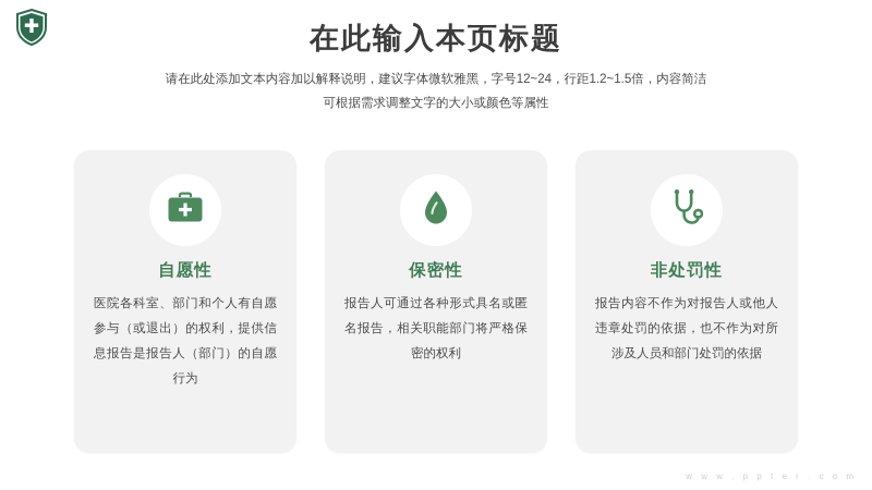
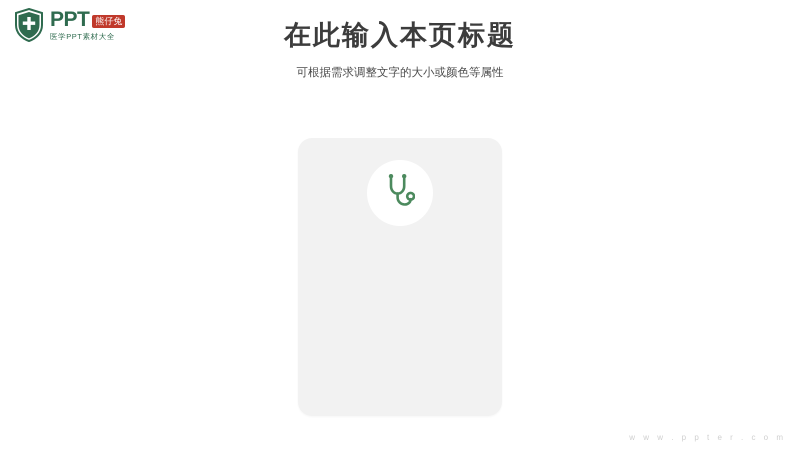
+ PPT
+ 熊仔兔
+ 医学PPT素材大全
  在此输入本页标题
- 请在此处添加文本内容加以解释说明，建议字体微软雅黑，字号12~24，行距1.2~1.5倍，内容简洁
  可根据需求调整文字的大小或颜色等属性
- 自愿性
- 医院各科室、部门和个人有自愿参与（或退出）的权利，提供信息报告是报告人（部门）的自愿行为
- 保密性
- 报告人可通过各种形式具名或匿名报告，相关职能部门将严格保密的权利
- 非处罚性
- 报告内容不作为对报告人或他人违章处罚的依据，也不作为对所涉及人员和部门处罚的依据
  w w w . p p t e r . c o m
